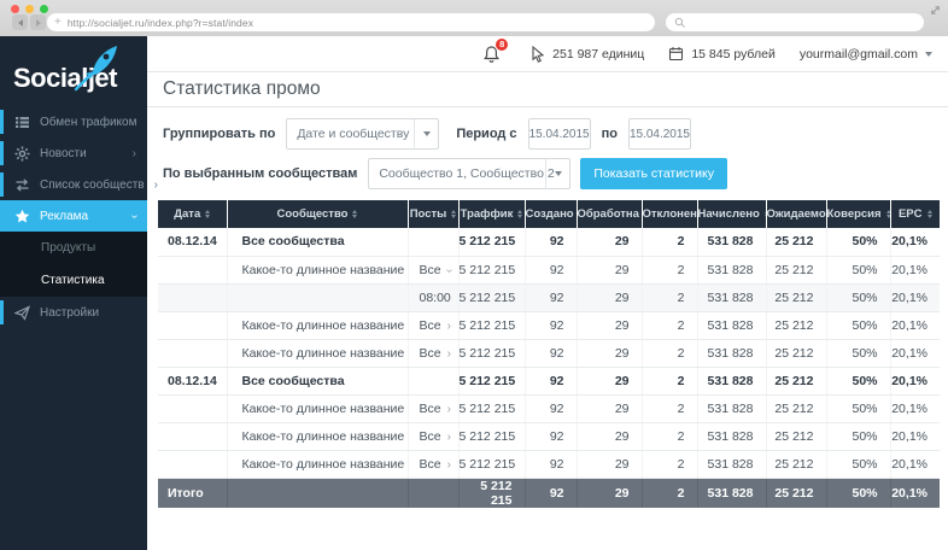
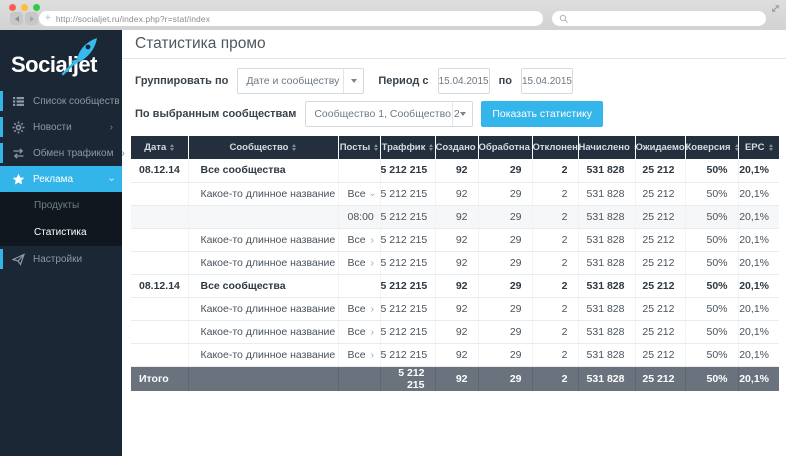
  +
  http://socialjet.ru/index.php?r=stat/index
  Social et
- Обмен трафиком
+ Список сообществ
  Новости
  ›
- Список сообществ
+ Обмен трафиком
  ›
  Реклама
  Продукты
  Статистика
  Настройки
- 8
- 251 987 единиц
- 15 845 рублей
- yourmail@gmail.com
  Статистика промо
  Группировать по
  Дате и сообществу
  Период с
  15.04.2015
  по
  15.04.2015
  По выбранным сообществам
  Сообщество 1, Сообщество 2
  Показать статистику
  Дата	Сообщество	Посты	Траффик	Создано	Обработна	Отклонен	Начислено	Ожидаемо	Коверсия	EPC
  08.12.14	Все сообщества		5 212 215	92	29	2	531 828	25 212	50%	20,1%
  	Какое-то длинное название	Все	5 212 215	92	29	2	531 828	25 212	50%	20,1%
  		08:00	5 212 215	92	29	2	531 828	25 212	50%	20,1%
  	Какое-то длинное название	Все ›	5 212 215	92	29	2	531 828	25 212	50%	20,1%
  	Какое-то длинное название	Все ›	5 212 215	92	29	2	531 828	25 212	50%	20,1%
  08.12.14	Все сообщества		5 212 215	92	29	2	531 828	25 212	50%	20,1%
  	Какое-то длинное название	Все ›	5 212 215	92	29	2	531 828	25 212	50%	20,1%
  	Какое-то длинное название	Все ›	5 212 215	92	29	2	531 828	25 212	50%	20,1%
  	Какое-то длинное название	Все ›	5 212 215	92	29	2	531 828	25 212	50%	20,1%
  Итого			5 212 215	92	29	2	531 828	25 212	50%	20,1%
